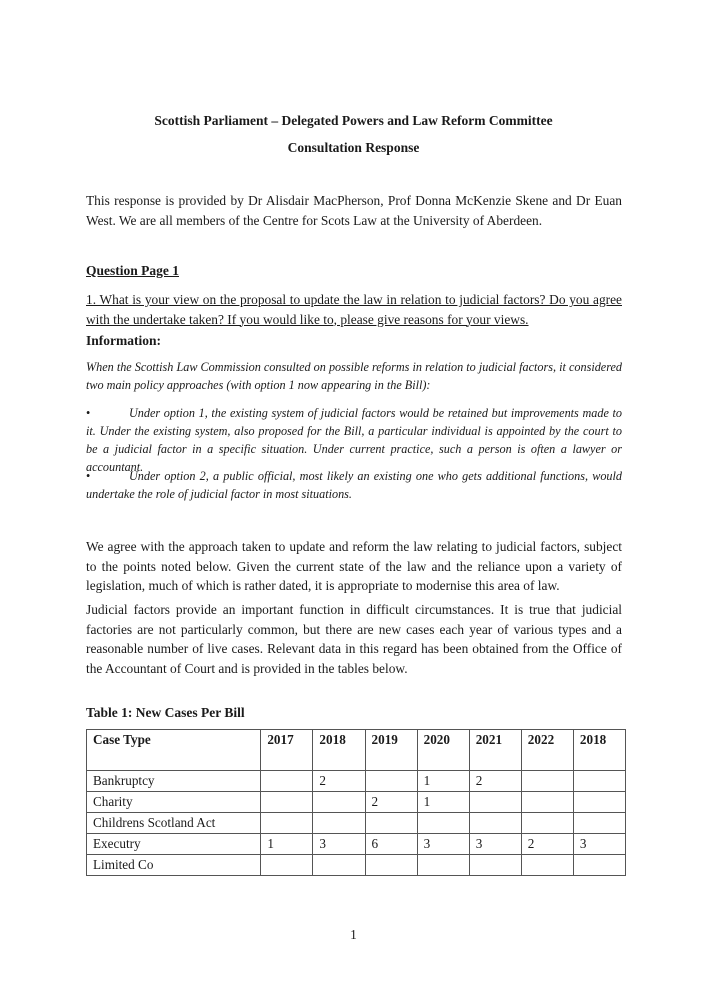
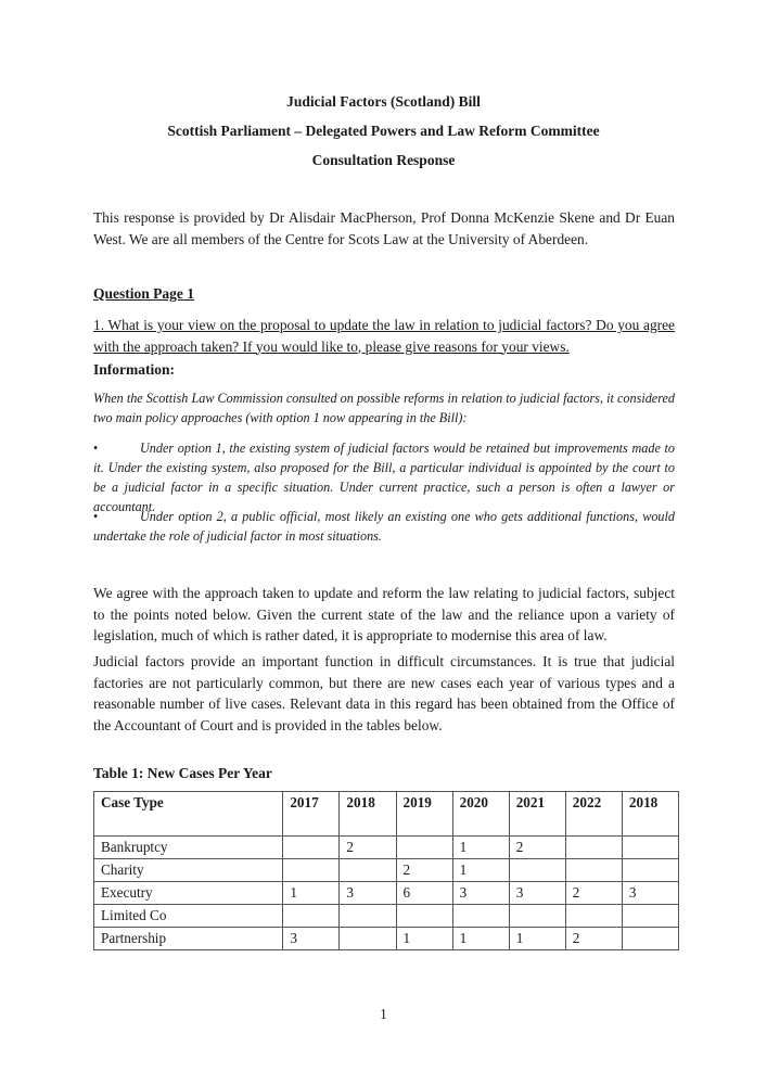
+ Judicial Factors (Scotland) Bill
  Scottish Parliament – Delegated Powers and Law Reform Committee
  Consultation Response
  This response is provided by Dr Alisdair MacPherson, Prof Donna McKenzie Skene and Dr Euan West. We are all members of the Centre for Scots Law at the University of Aberdeen.
  Question Page 1
- 1. What is your view on the proposal to update the law in relation to judicial factors? Do you agree with the undertake taken? If you would like to, please give reasons for your views.
+ 1. What is your view on the proposal to update the law in relation to judicial factors? Do you agree with the approach taken? If you would like to, please give reasons for your views.
  Information:
  When the Scottish Law Commission consulted on possible reforms in relation to judicial factors, it considered two main policy approaches (with option 1 now appearing in the Bill):
  • Under option 1, the existing system of judicial factors would be retained but improvements made to it. Under the existing system, also proposed for the Bill, a particular individual is appointed by the court to be a judicial factor in a specific situation. Under current practice, such a person is often a lawyer or accountant.
  • Under option 2, a public official, most likely an existing one who gets additional functions, would undertake the role of judicial factor in most situations.
  We agree with the approach taken to update and reform the law relating to judicial factors, subject to the points noted below. Given the current state of the law and the reliance upon a variety of legislation, much of which is rather dated, it is appropriate to modernise this area of law.
  Judicial factors provide an important function in difficult circumstances. It is true that judicial factories are not particularly common, but there are new cases each year of various types and a reasonable number of live cases. Relevant data in this regard has been obtained from the Office of the Accountant of Court and is provided in the tables below.
- Table 1: New Cases Per Bill
+ Table 1: New Cases Per Year
  Case Type	2017	2018	2019	2020	2021	2022	2018
  Bankruptcy		2		1	2
  Charity			2	1
- Childrens Scotland Act
  Executry	1	3	6	3	3	2	3
  Limited Co
+ Partnership	3		1	1	1	2
  1
